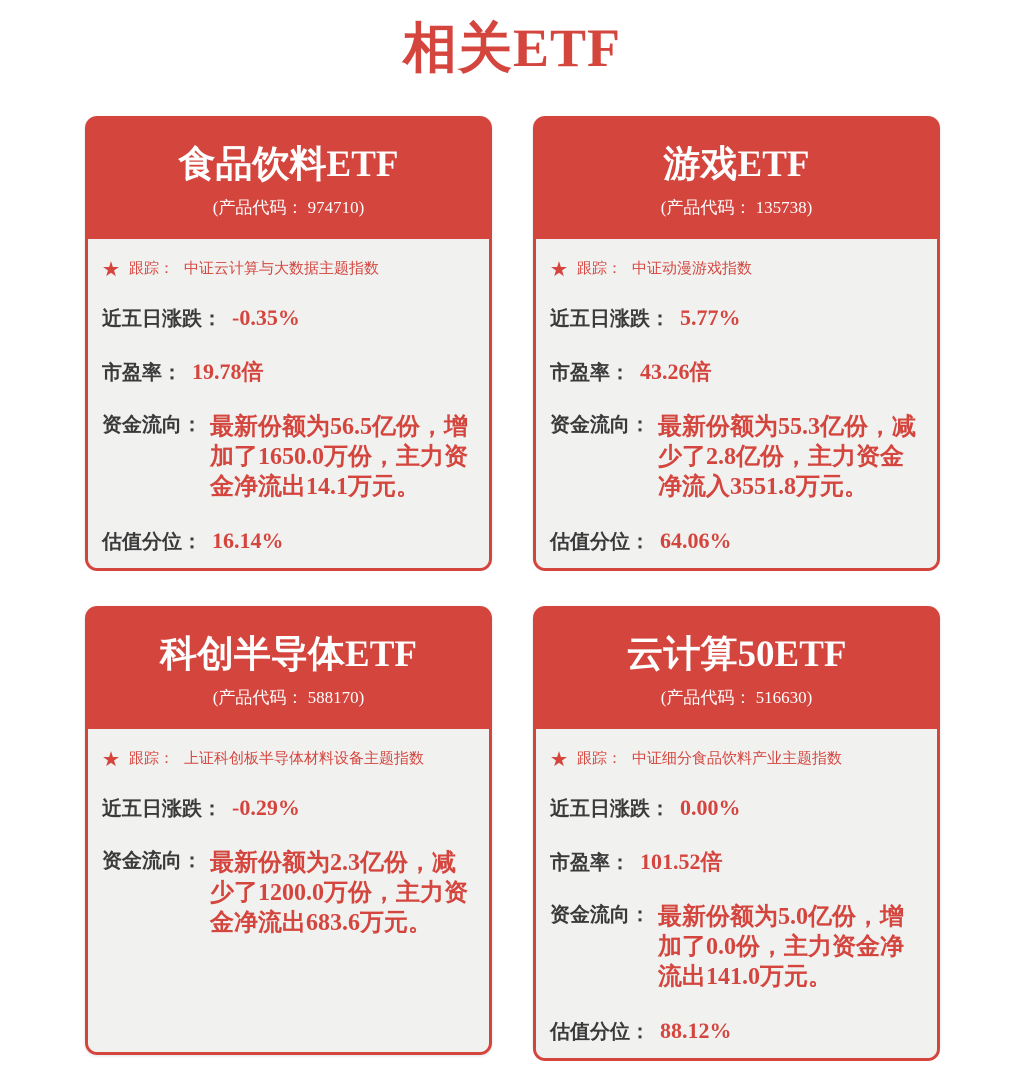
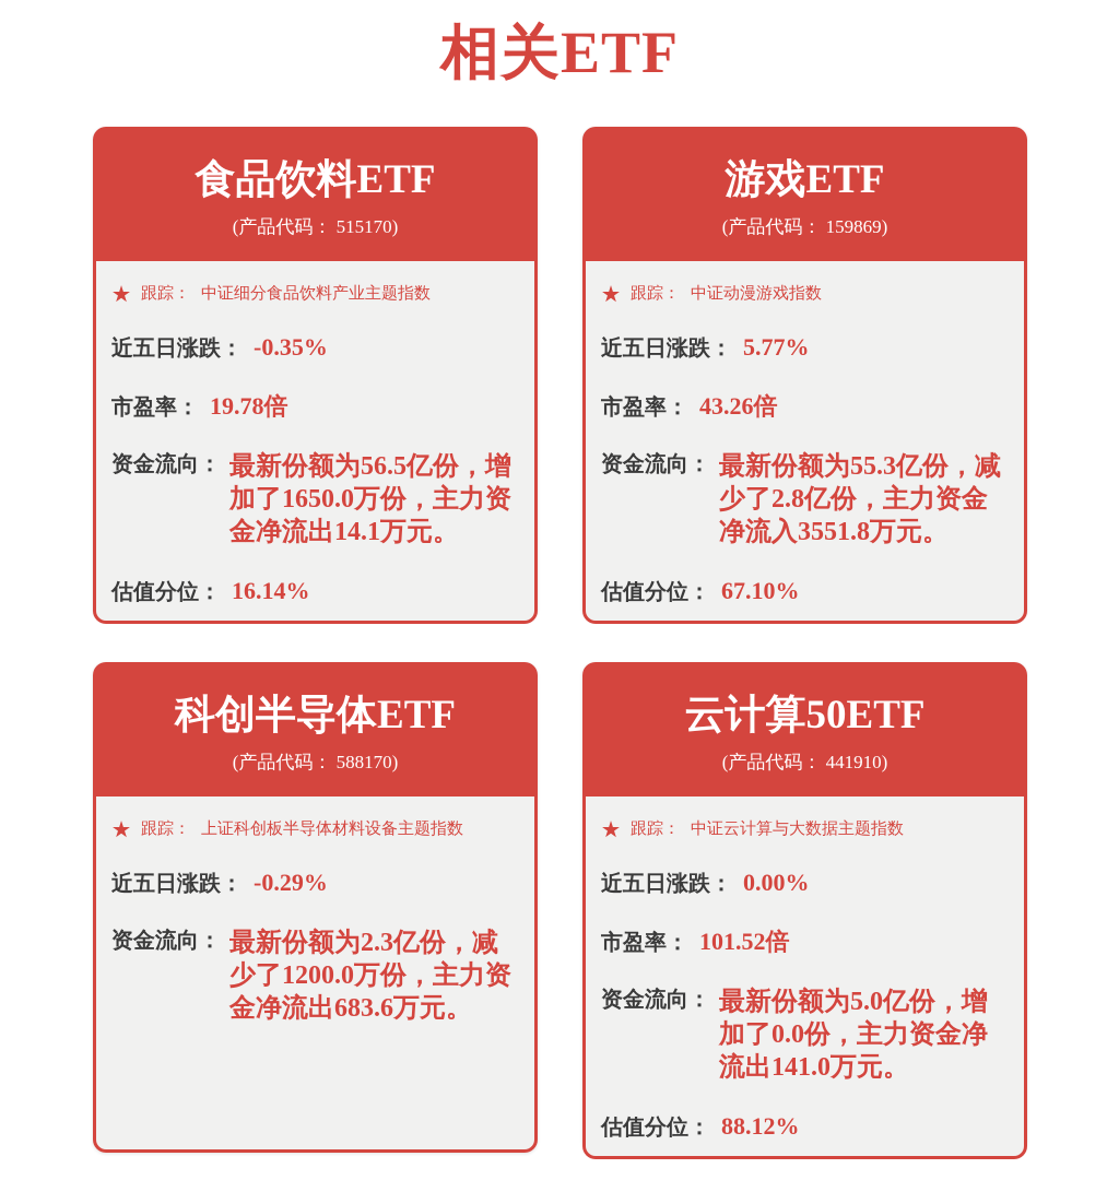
  相关ETF
  食品饮料ETF
- (产品代码： 974710)
+ (产品代码： 515170)
  ★
  跟踪：
- 中证云计算与大数据主题指数
+ 中证细分食品饮料产业主题指数
  近五日涨跌： -0.35%
  市盈率： 19.78倍
  资金流向：
  最新份额为56.5亿份，增加了1650.0万份，主力资金净流出14.1万元。
  估值分位： 16.14%
  游戏ETF
- (产品代码： 135738)
+ (产品代码： 159869)
  ★
  跟踪：
  中证动漫游戏指数
  近五日涨跌： 5.77%
  市盈率： 43.26倍
  资金流向：
  最新份额为55.3亿份，减少了2.8亿份，主力资金净流入3551.8万元。
- 估值分位： 64.06%
+ 估值分位： 67.10%
  科创半导体ETF
  (产品代码： 588170)
  ★
  跟踪：
  上证科创板半导体材料设备主题指数
  近五日涨跌： -0.29%
  资金流向：
  最新份额为2.3亿份，减少了1200.0万份，主力资金净流出683.6万元。
  云计算50ETF
- (产品代码： 516630)
+ (产品代码： 441910)
  ★
  跟踪：
- 中证细分食品饮料产业主题指数
+ 中证云计算与大数据主题指数
  近五日涨跌： 0.00%
  市盈率： 101.52倍
  资金流向：
  最新份额为5.0亿份，增加了0.0份，主力资金净流出141.0万元。
  估值分位： 88.12%
